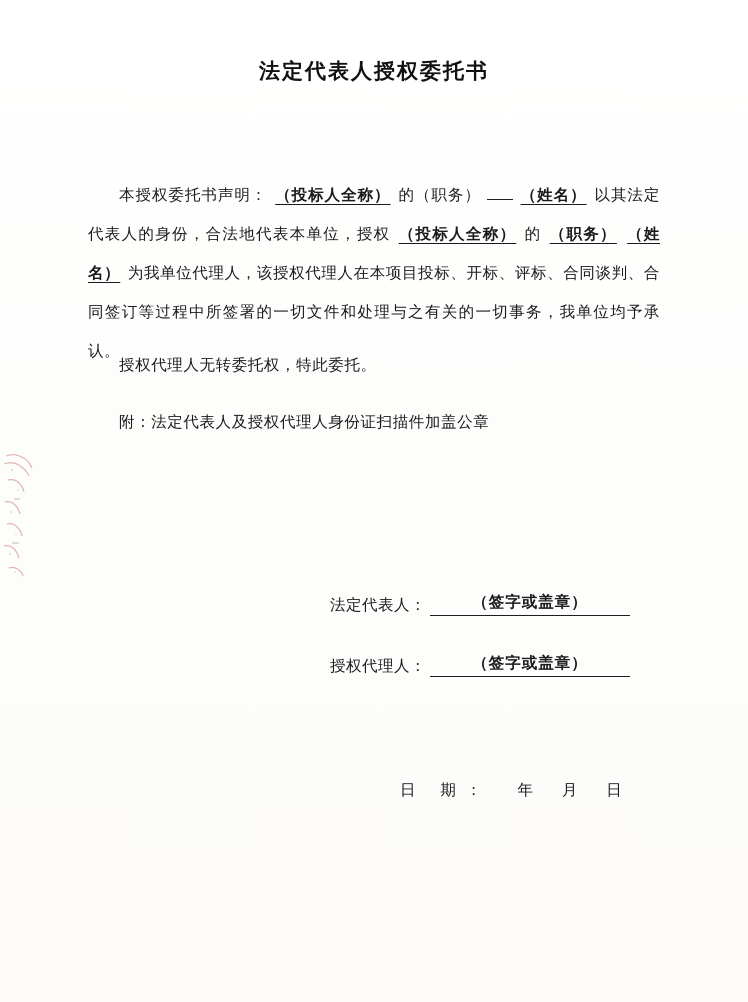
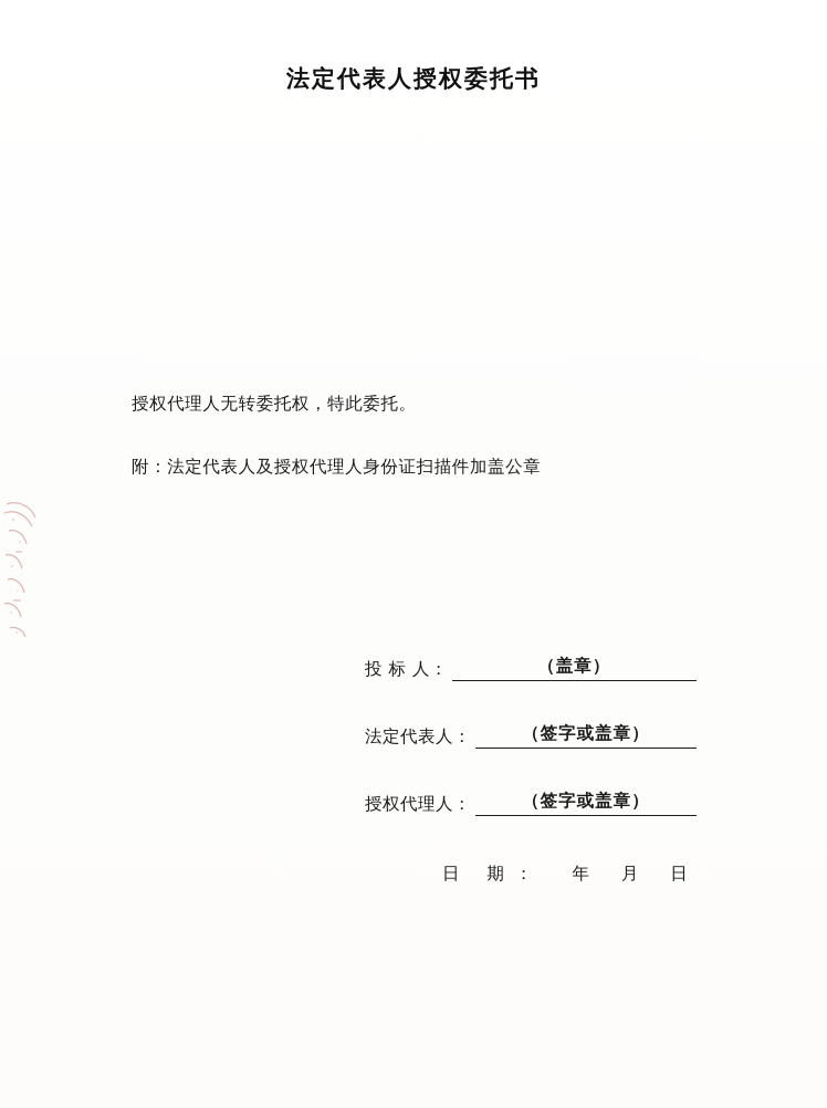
  法定代表人授权委托书
- 本授权委托书声明： （投标人全称） 的（职务） （姓名） 以其法定代表人的身份，合法地代表本单位，授权 （投标人全称） 的 （职务） （姓名） 为我单位代理人，该授权代理人在本项目投标、开标、评标、合同谈判、合同签订等过程中所签署的一切文件和处理与之有关的一切事务，我单位均予承认。
  授权代理人无转委托权，特此委托。
  附：法定代表人及授权代理人身份证扫描件加盖公章
+ 投 标 人：
+ （盖章）
  法定代表人：
  （签字或盖章）
  授权代理人：
  （签字或盖章）
  日 期： 年 月 日
